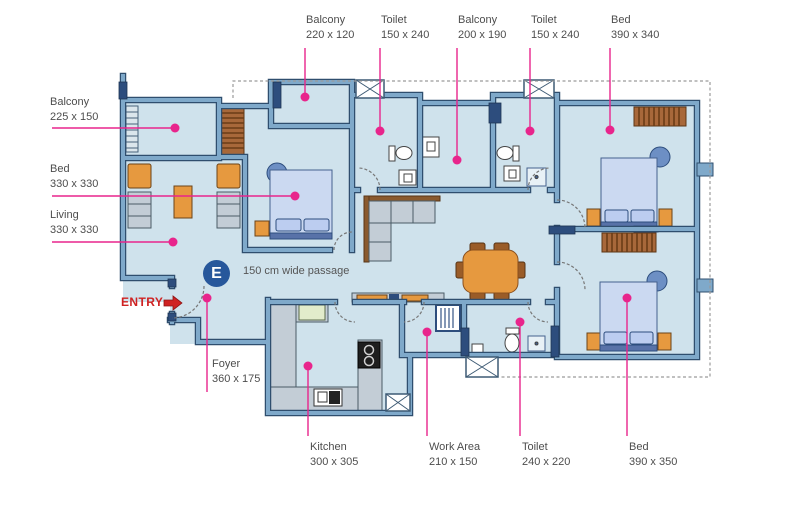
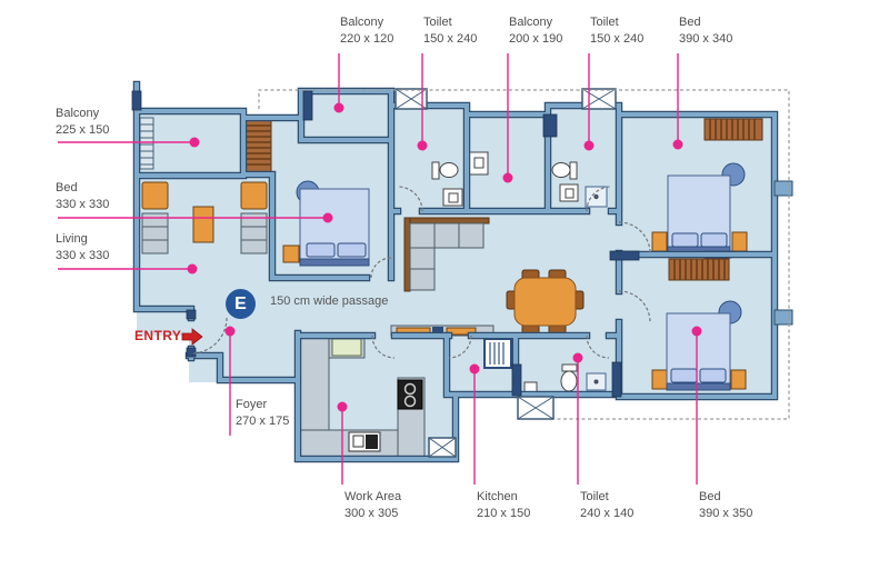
  Balcony
  220 x 120
  Toilet
  150 x 240
  Balcony
  200 x 190
  Toilet
  150 x 240
  Bed
  390 x 340
  Balcony
  225 x 150
  Bed
  330 x 330
  Living
  330 x 330
  Foyer
- 360 x 175
+ 270 x 175
- Kitchen
+ Work Area
  300 x 305
- Work Area
+ Kitchen
  210 x 150
  Toilet
- 240 x 220
+ 240 x 140
  Bed
  390 x 350
  150 cm wide passage
  ENTRY
  E
